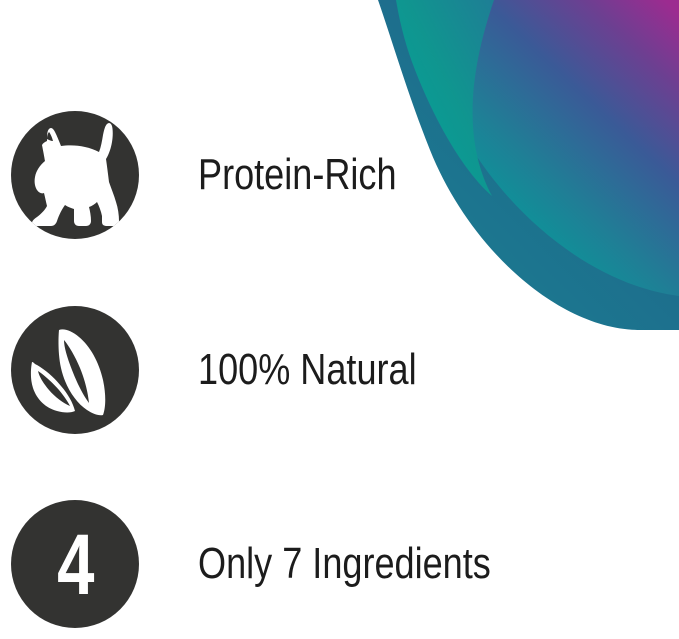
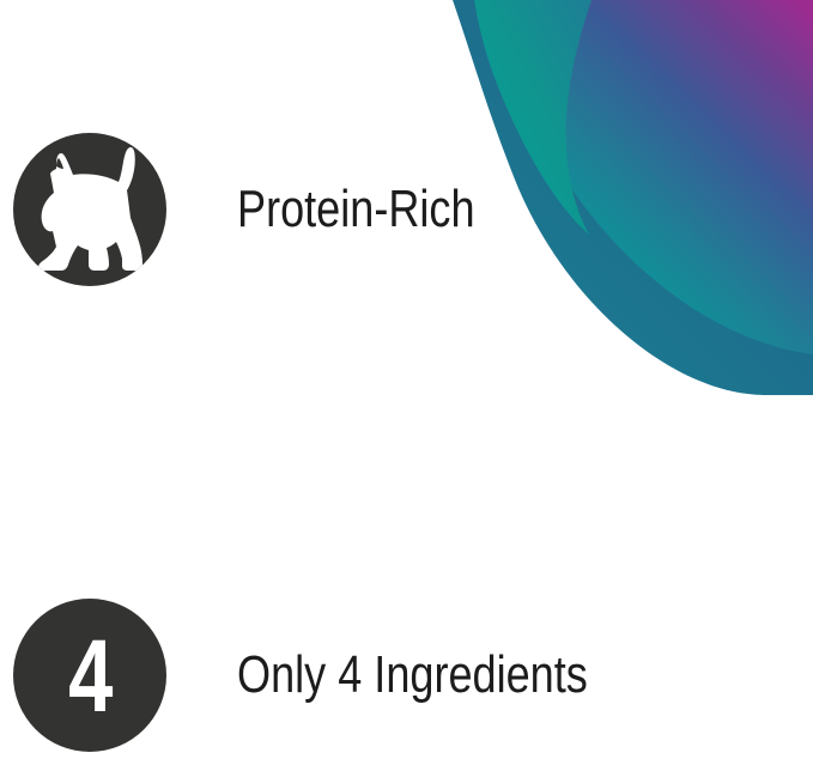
  Protein-Rich
- 100% Natural
  4
- Only 7 Ingredients
+ Only 4 Ingredients
